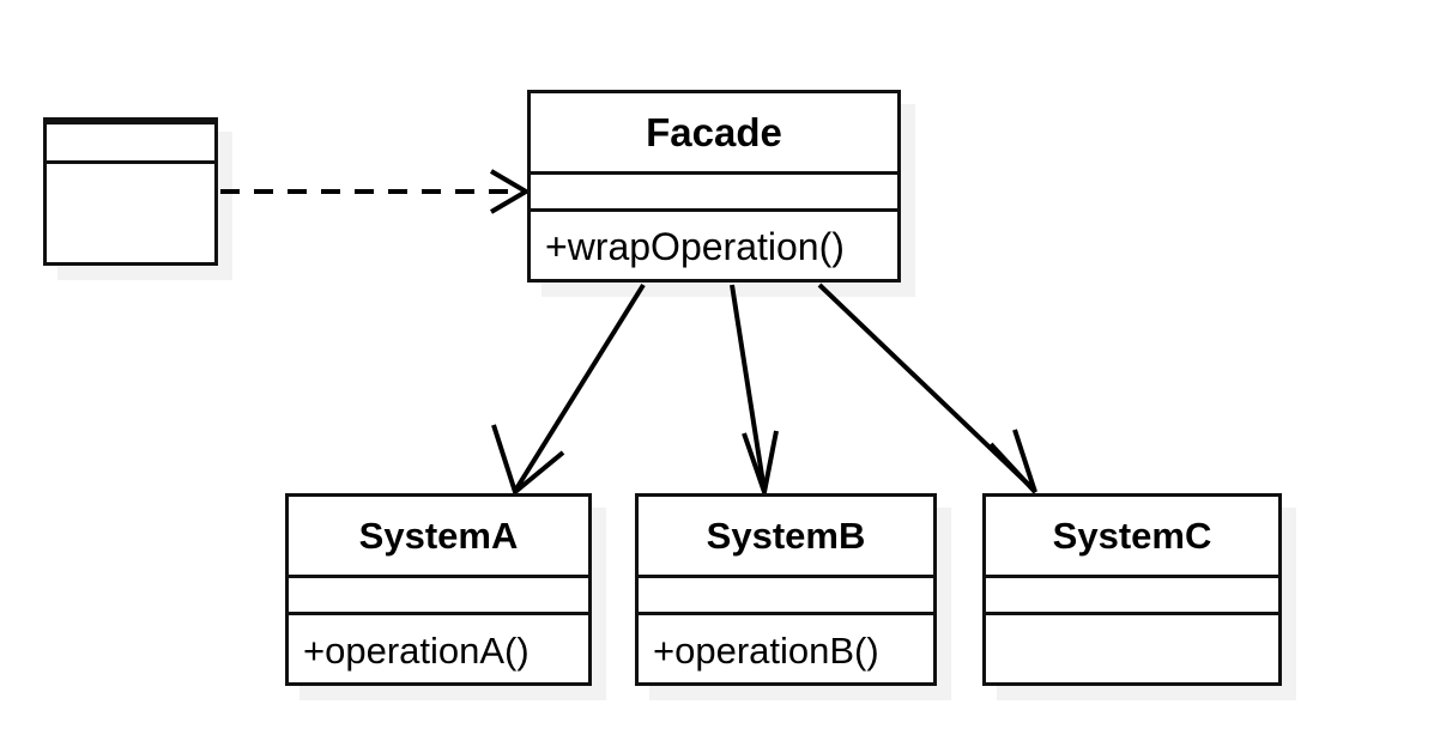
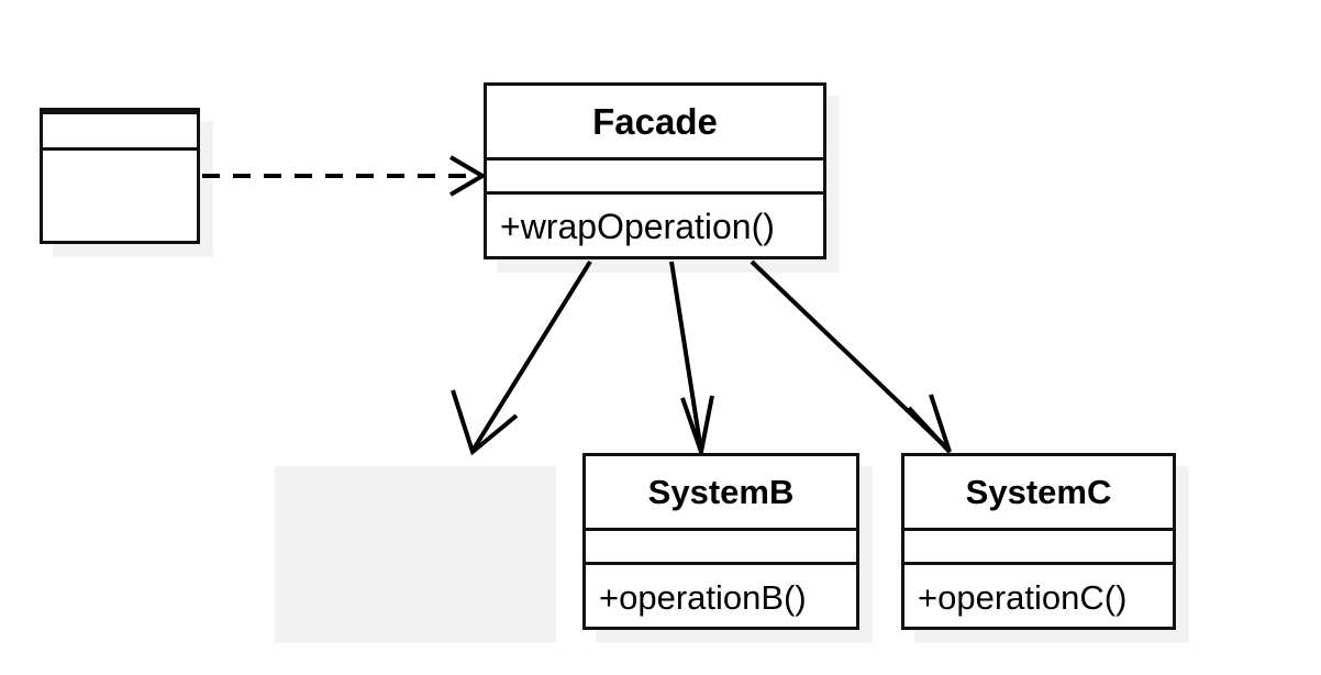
  Facade
  +wrapOperation()
- SystemA
- +operationA()
  SystemB
  +operationB()
  SystemC
+ +operationC()
